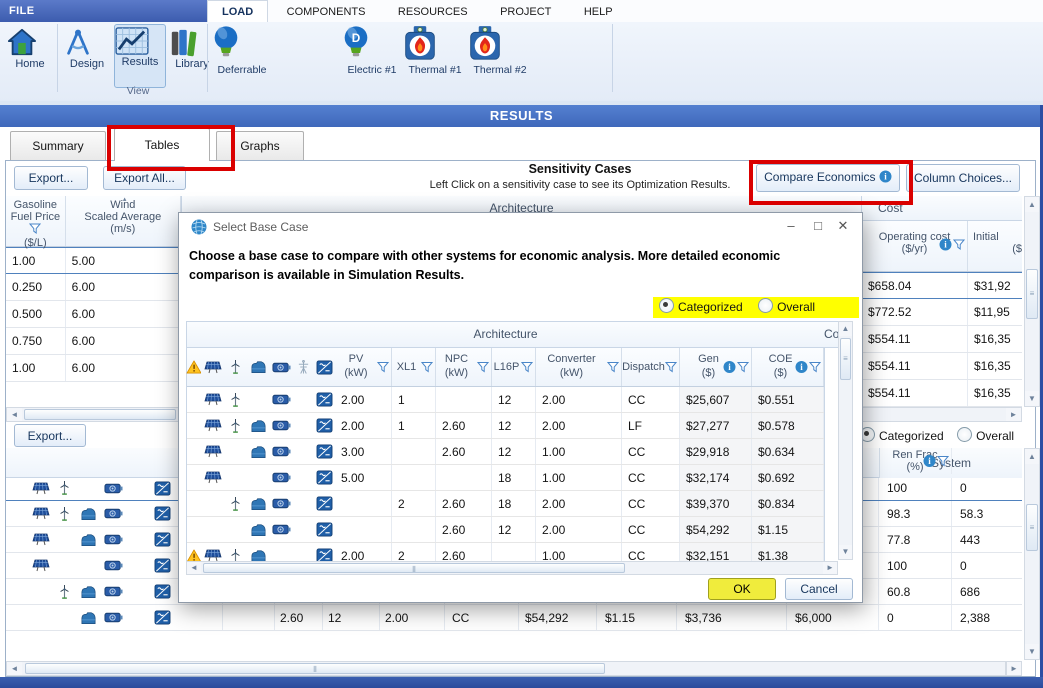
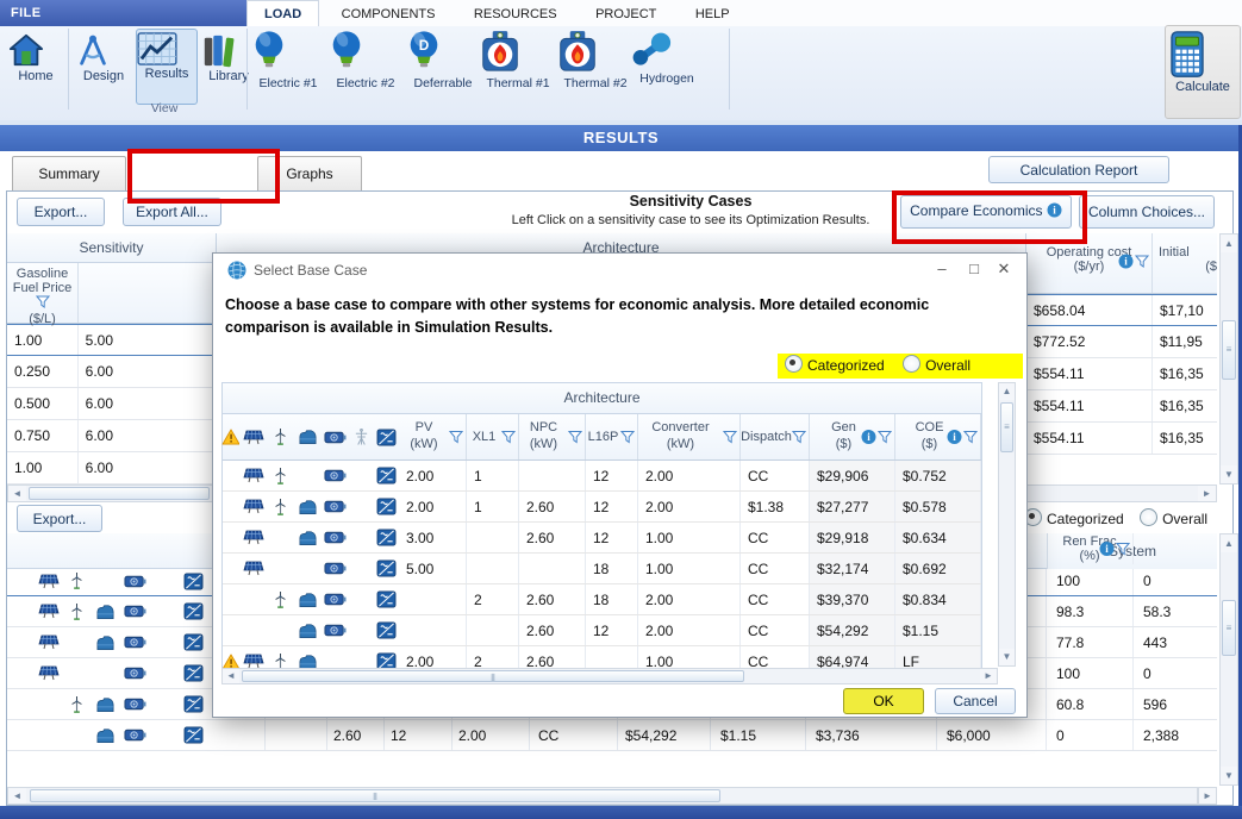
  FILE
  LOAD COMPONENTS RESOURCES PROJECT HELP
  Home
  Design
  Results
  Librar
  View
- Deferrable
+ Electric #1
+ Electric #2
  D
- Electric #1
+ Deferrable
  Thermal #1
  Thermal #2
+ Hydrogen
+ Calculate
  RESULTS
  Summary
- Tables
  Graphs
+ Calculation Report
  Export...
  Export All...
  Sensitivity Cases
  Left Click on a sensitivity case to see its Optimization Results.
  Compare Economics
  i
  Column Choices...
+ Sensitivity
  Gasoline
  Fuel Price
  ($/L)
- Wind
- Scaled Average
- (m/s)
  1.00
  5.00
  0.250
  6.00
  0.500
  6.00
  0.750
  6.00
  1.00
  6.00
  Architecture
- Cost
  Operating cost
  ($/yr)
  i
  Initial
  ($
  $658.04
- $31,92
+ $17,10
  $772.52
  $11,95
  $554.11
  $16,35
  $554.11
  $16,35
  $554.11
  $16,35
  ▲
  ≡
  ▼
  ◄
  ►
  Export...
  Categorized Overall
  Ren Frac
  (%)
  i
  100
  0
  98.3
  58.3
  77.8
  443
  100
  0
  60.8
- 686
+ 596
  2.60
  12
  2.00
  CC
  $54,292
  $1.15
  $3,736
  $6,000
  0
  2,388
  ▲
  ≡
  ▼
  ◄
  ⦀
  ►
  Select Base Case
  –
  □
  ✕
  Choose a base case to compare with other systems for economic analysis. More detailed economic comparison is available in Simulation Results.
  Categorized Overall
  Architecture
  PV
  (kW)
  XL1
  NPC
  (kW)
  L16P
  Converter
  (kW)
  Dispatch
  Gen
  ($)
  i
  COE
  ($)
  i
  2.00
  1
  12
  2.00
  CC
- $25,607
+ $29,906
- $0.551
+ $0.752
  2.00
  1
  2.60
  12
  2.00
- LF
+ $1.38
  $27,277
  $0.578
  3.00
  2.60
  12
  1.00
  CC
  $29,918
  $0.634
  5.00
  18
  1.00
  CC
  $32,174
  $0.692
  2
  2.60
  18
  2.00
  CC
  $39,370
  $0.834
  2.60
  12
  2.00
  CC
  $54,292
  $1.15
  2.00
  2
  2.60
  1.00
  CC
- $32,151
+ $64,974
- $1.38
+ LF
- Co
  ▲
  ≡
  ▼
  ◄
  ⦀
  ►
  OK
  Cancel
